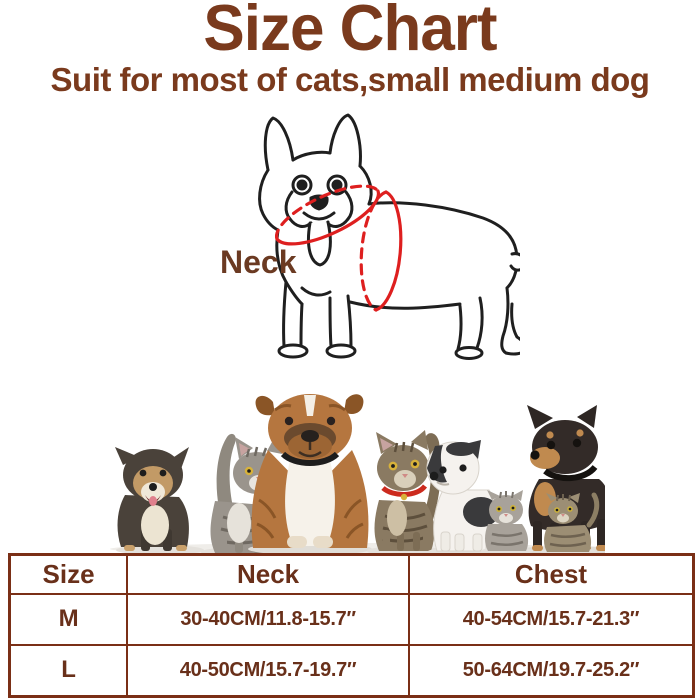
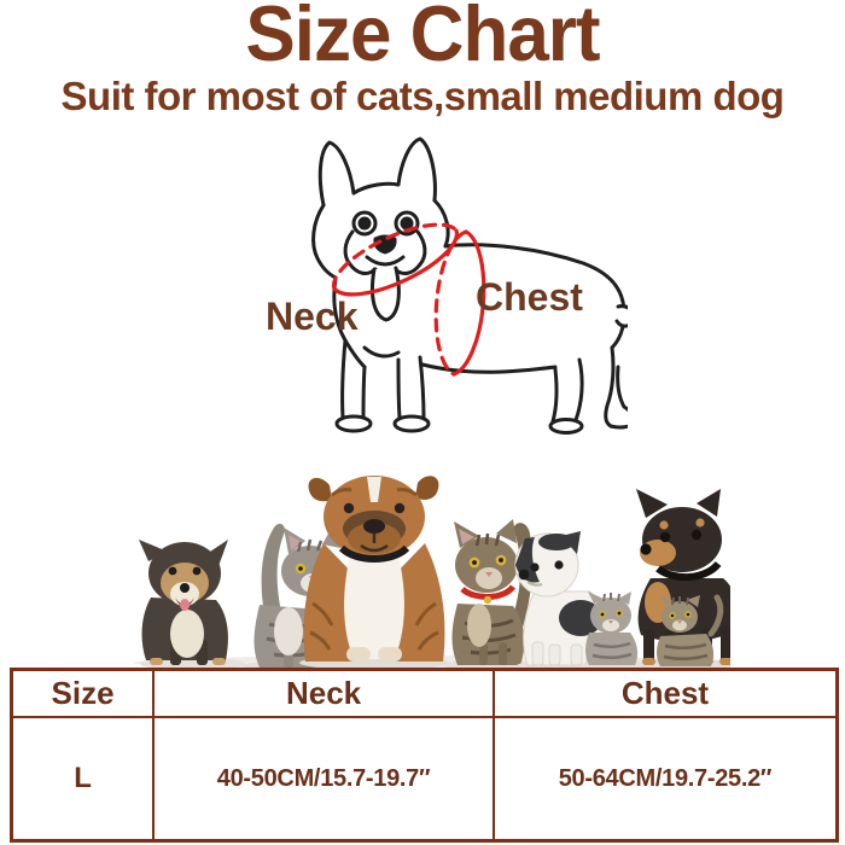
  Size Chart
  Suit for most of cats,small medium dog
  Neck
+ Chest
  Size	Neck	Chest
- M	30-40CM/11.8-15.7″	40-54CM/15.7-21.3″
  L	40-50CM/15.7-19.7″	50-64CM/19.7-25.2″
